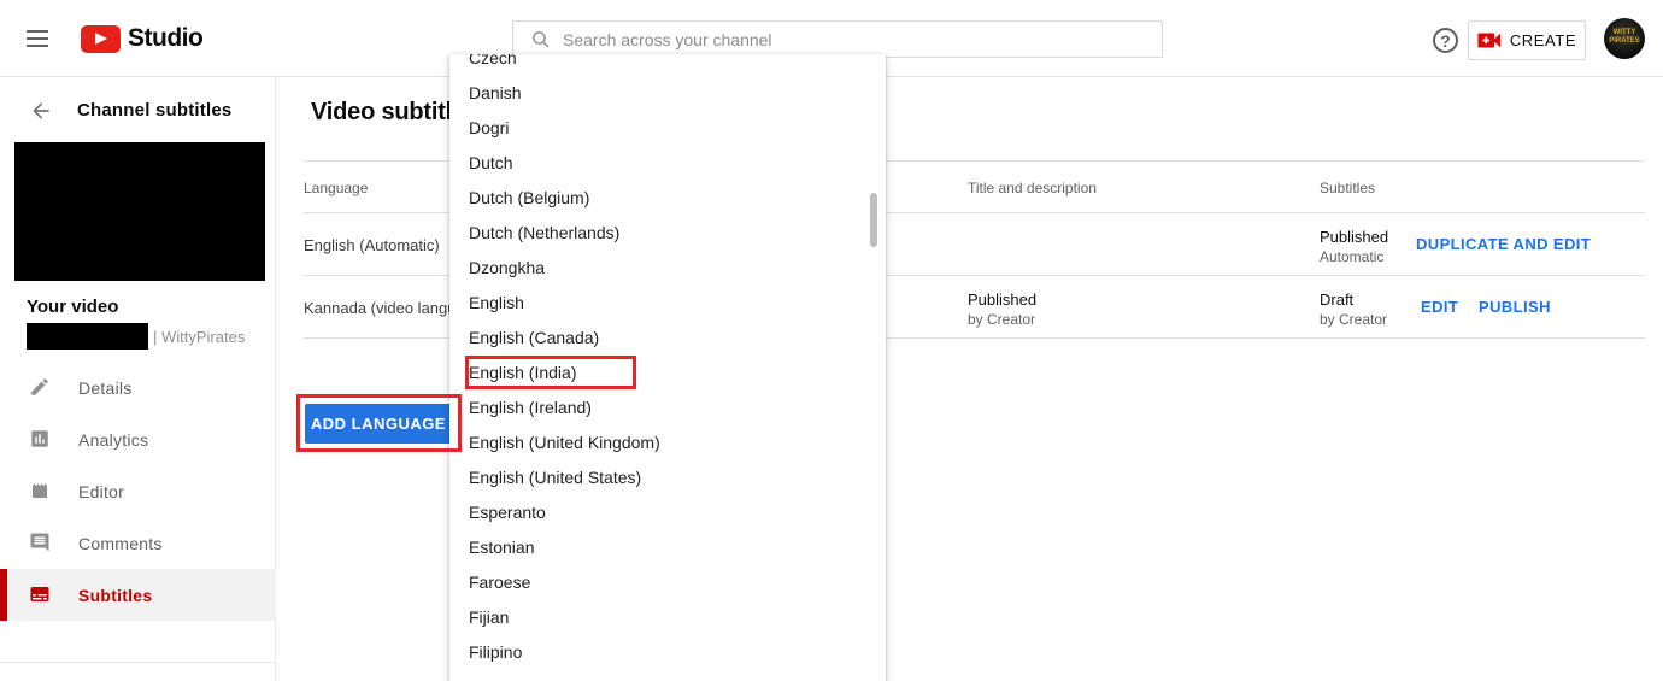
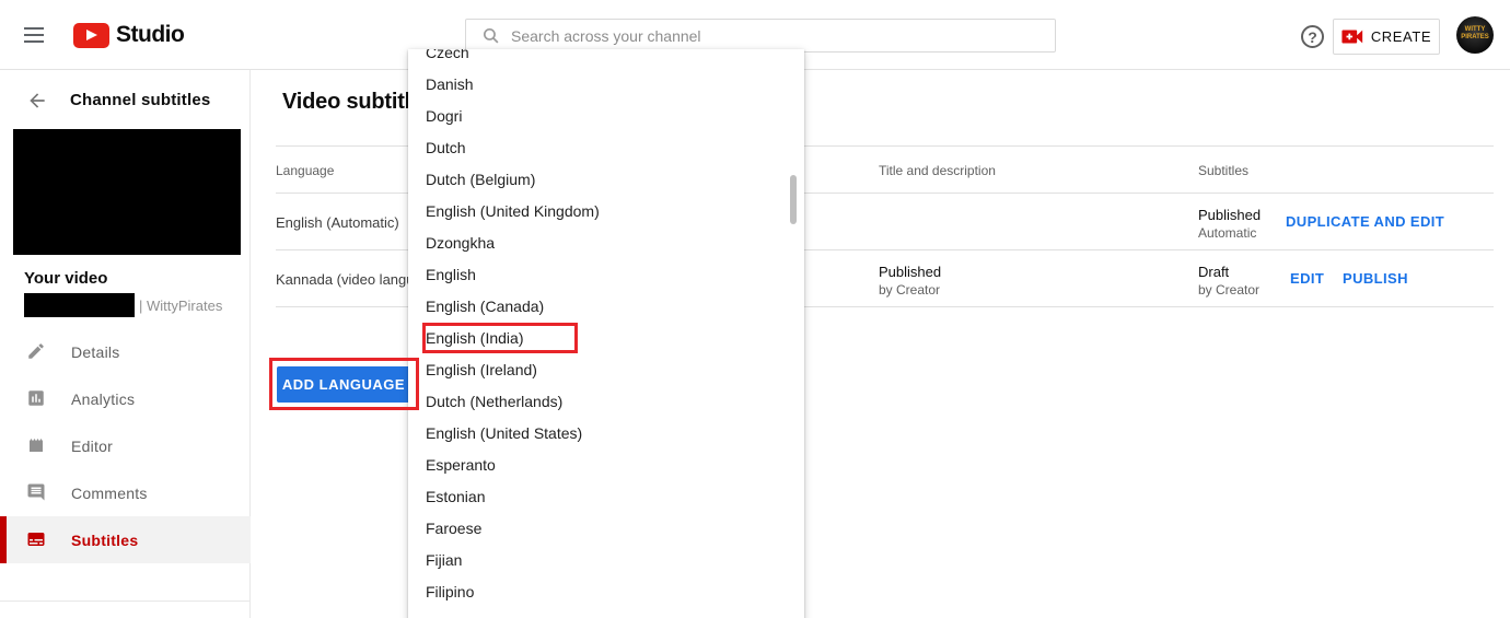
  Studio
  Search across your channel
  ?
  CREATE
  Channel subtitles
  Your video
  | WittyPirates
  Details
  Analytics
  Editor
  Comments
  Subtitles
  Video subtit
  Language
  Title and description
  Subtitles
  English (Automatic)
  Published
  Automatic
  DUPLICATE AND EDIT
  Kannada (video lang
  Published
  by Creator
  Draft
  by Creator
  EDIT
  PUBLISH
  ADD LANGUAGE
  Czech
  Danish
  Dogri
  Dutch
  Dutch (Belgium)
- Dutch (Netherlands)
+ English (United Kingdom)
  Dzongkha
  English
  English (Canada)
  English (India)
  English (Ireland)
- English (United Kingdom)
+ Dutch (Netherlands)
  English (United States)
  Esperanto
  Estonian
  Faroese
  Fijian
  Filipino
